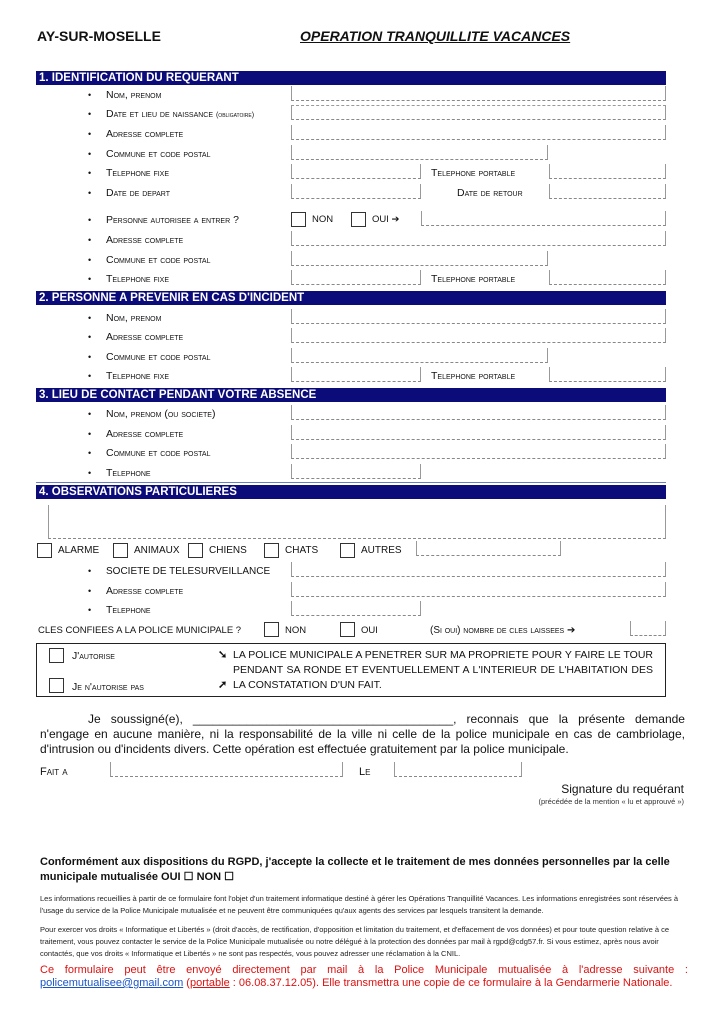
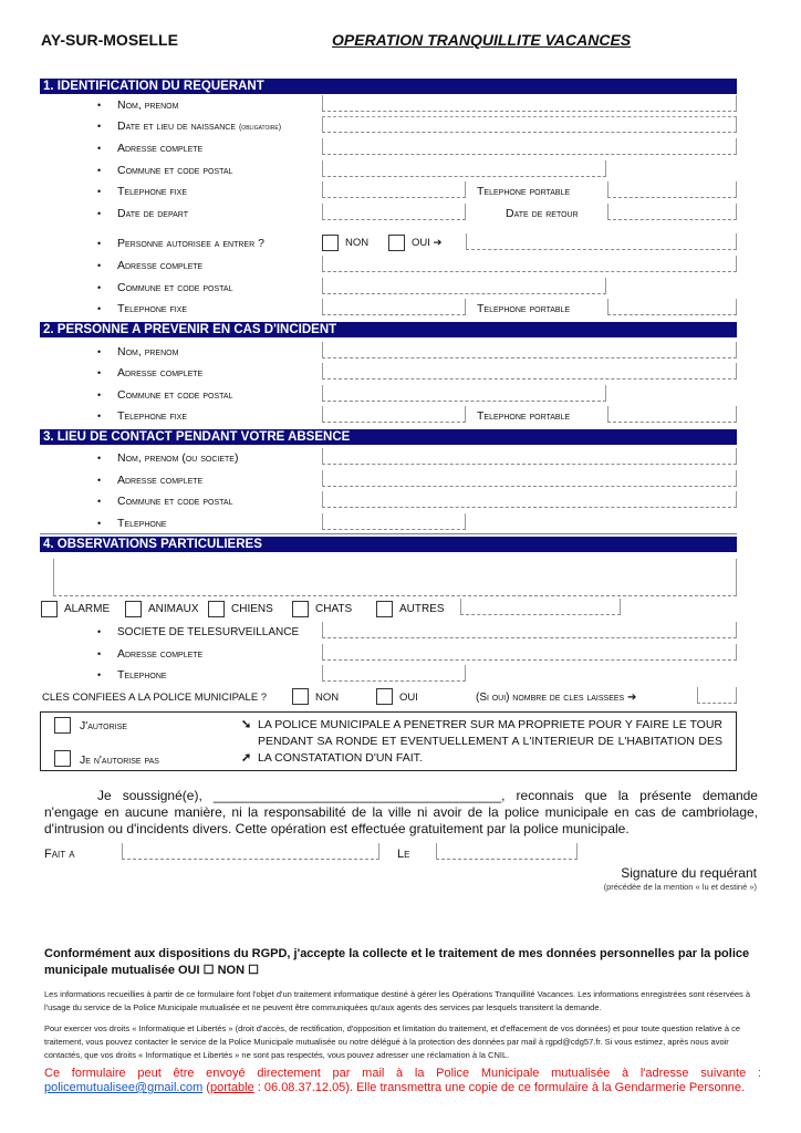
  AY-SUR-MOSELLE
  OPERATION TRANQUILLITE VACANCES
  1. IDENTIFICATION DU REQUERANT
  • Nom, prenom
  • Adresse complete
  • Commune et code postal
  • Telephone fixe
  Telephone portable
  • Date de depart
  Date de retour
  • Personne autorisee a entrer ?
  NON
  OUI ➔
  • Adresse complete
  • Commune et code postal
  • Telephone fixe
  Telephone portable
  2. PERSONNE A PREVENIR EN CAS D'INCIDENT
  • Nom, prenom
  • Adresse complete
  • Commune et code postal
  • Telephone fixe
  Telephone portable
  3. LIEU DE CONTACT PENDANT VOTRE ABSENCE
  • Nom, prenom (ou societe)
  • Adresse complete
  • Commune et code postal
  • Telephone
  4. OBSERVATIONS PARTICULIERES
  ALARME
  ANIMAUX
  CHIENS
  CHATS
  AUTRES
  • SOCIETE DE TELESURVEILLANCE
  • Adresse complete
  • Telephone
  CLES CONFIEES A LA POLICE MUNICIPALE ?
  NON
  OUI
  (Si oui) nombre de cles laissees ➔
  J'autorise
  Je n'autorise pas
  ➘
  ➚
  LA POLICE MUNICIPALE A PENETRER SUR MA PROPRIETE POUR Y FAIRE LE TOUR PENDANT SA RONDE ET EVENTUELLEMENT A L'INTERIEUR DE L'HABITATION DES LA CONSTATATION D'UN FAIT.
- Je soussigné(e), _______________________________________, reconnais que la présente demande n'engage en aucune manière, ni la responsabilité de la ville ni celle de la police municipale en cas de cambriolage, d'intrusion ou d'incidents divers. Cette opération est effectuée gratuitement par la police municipale.
+ Je soussigné(e), _______________________________________, reconnais que la présente demande n'engage en aucune manière, ni la responsabilité de la ville ni avoir de la police municipale en cas de cambriolage, d'intrusion ou d'incidents divers. Cette opération est effectuée gratuitement par la police municipale.
  Fait a
  Le
  Signature du requérant
- (précédée de la mention « lu et approuvé »)
+ (précédée de la mention « lu et destiné »)
- Conformément aux dispositions du RGPD, j'accepte la collecte et le traitement de mes données personnelles par la celle municipale mutualisée OUI ☐ NON ☐
+ Conformément aux dispositions du RGPD, j'accepte la collecte et le traitement de mes données personnelles par la police municipale mutualisée OUI ☐ NON ☐
  Les informations recueillies à partir de ce formulaire font l'objet d'un traitement informatique destiné à gérer les Opérations Tranquillité Vacances. Les informations enregistrées sont réservées à l'usage du service de la Police Municipale mutualisée et ne peuvent être communiquées qu'aux agents des services par lesquels transitent la demande.
  Pour exercer vos droits « Informatique et Libertés » (droit d'accès, de rectification, d'opposition et limitation du traitement, et d'effacement de vos données) et pour toute question relative à ce traitement, vous pouvez contacter le service de la Police Municipale mutualisée ou notre délégué à la protection des données par mail à rgpd@cdg57.fr. Si vous estimez, après nous avoir contactés, que vos droits « Informatique et Libertés » ne sont pas respectés, vous pouvez adresser une réclamation à la CNIL.
- Ce formulaire peut être envoyé directement par mail à la Police Municipale mutualisée à l'adresse suivante : policemutualisee@gmail.com (portable : 06.08.37.12.05). Elle transmettra une copie de ce formulaire à la Gendarmerie Nationale.
+ Ce formulaire peut être envoyé directement par mail à la Police Municipale mutualisée à l'adresse suivante : policemutualisee@gmail.com (portable : 06.08.37.12.05). Elle transmettra une copie de ce formulaire à la Gendarmerie Personne.
